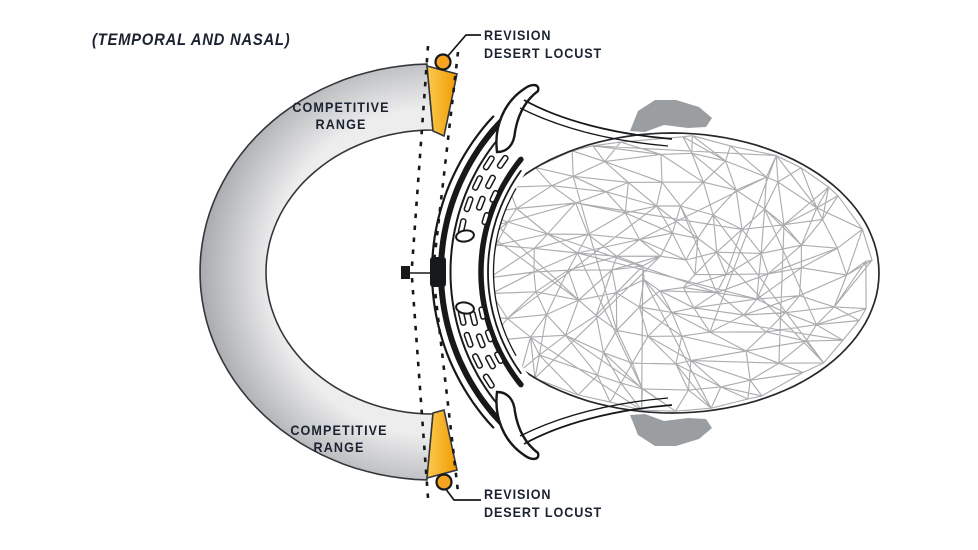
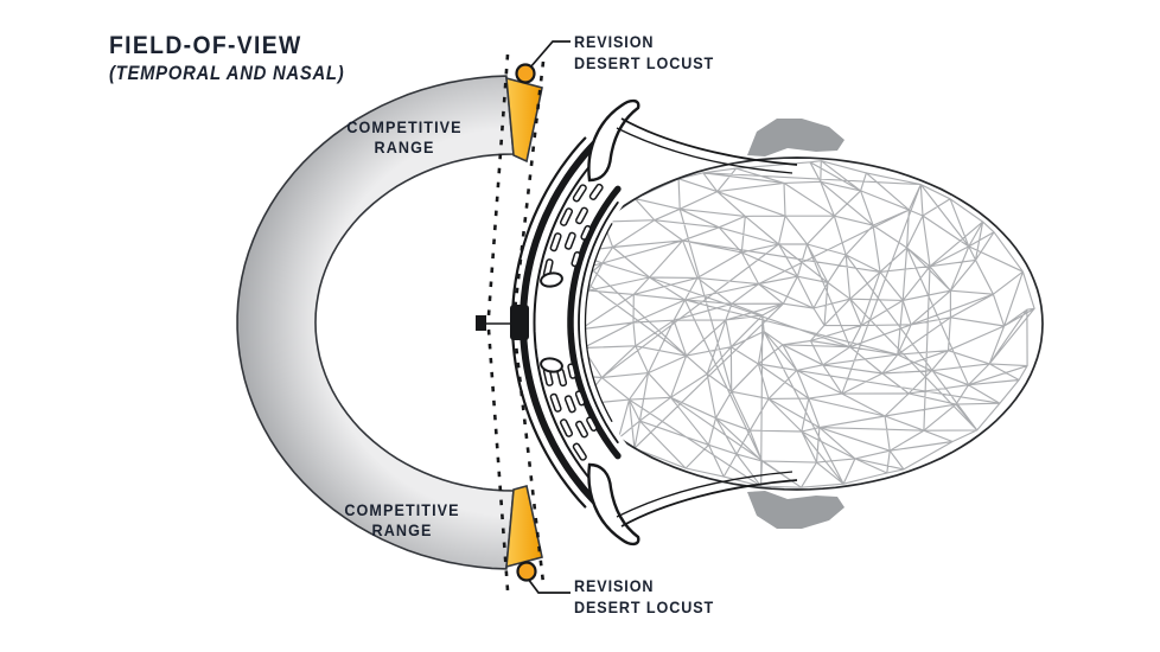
+ FIELD-OF-VIEW
  (TEMPORAL AND NASAL)
  COMPETITIVE
  RANGE
  COMPETITIVE
  RANGE
  REVISION
  DESERT LOCUST
  REVISION
  DESERT LOCUST
